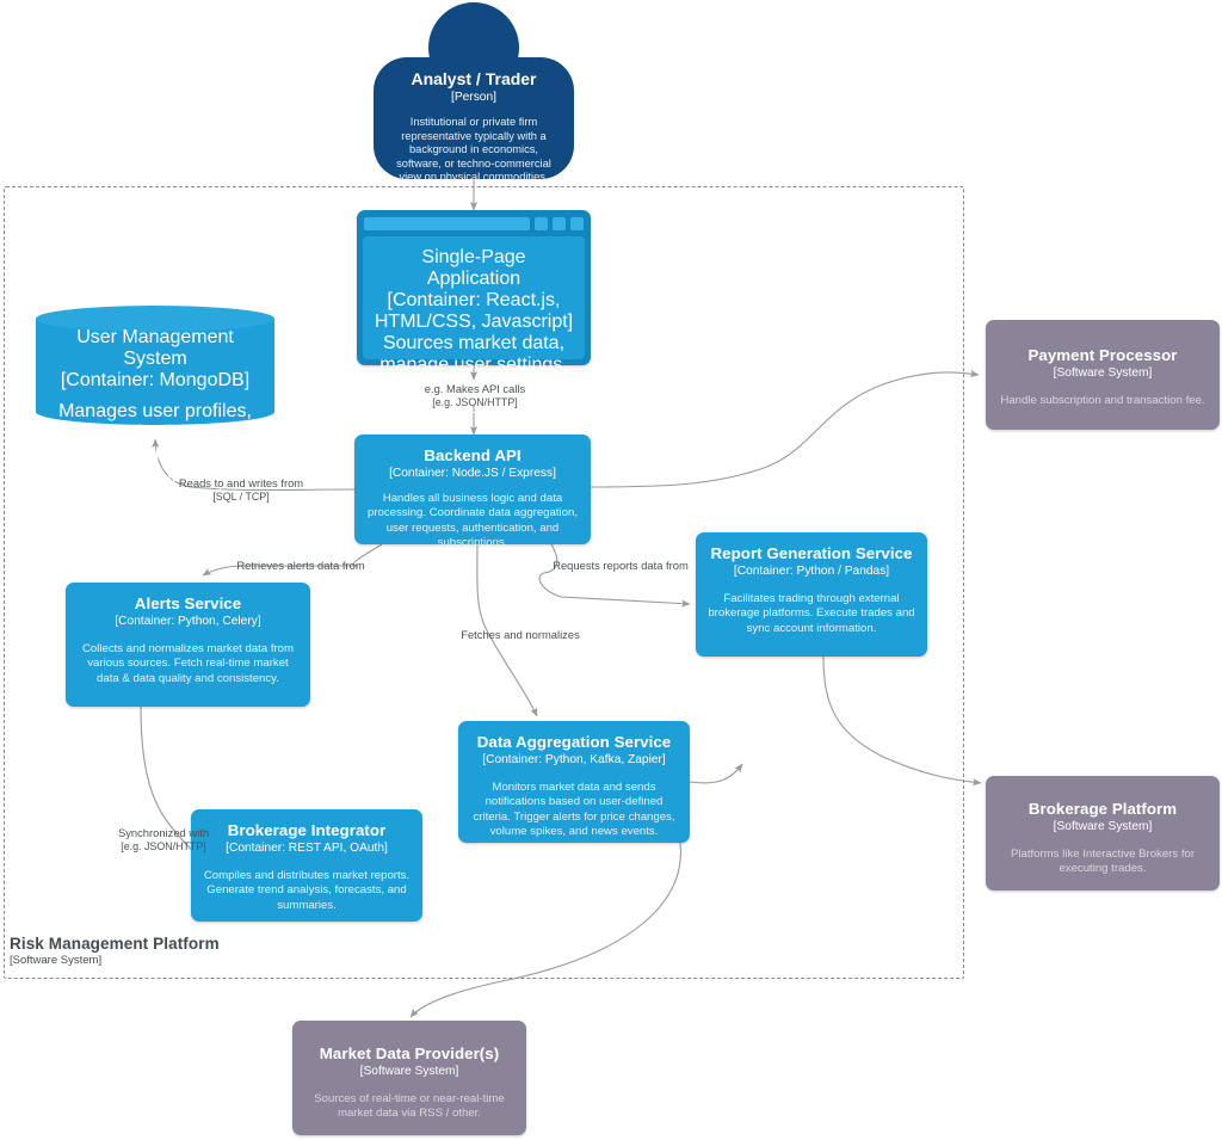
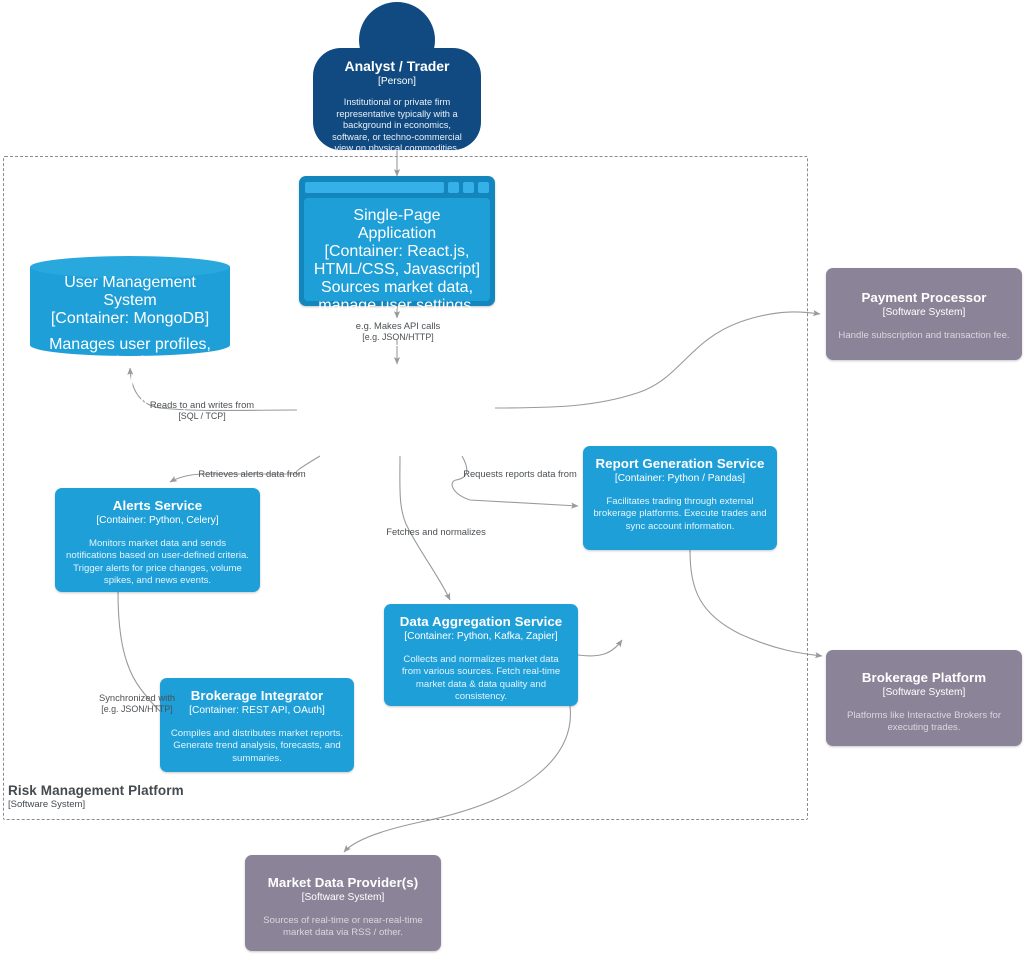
  Risk Management Platform
  [Software System]
  Analyst / Trader
  [Person]
  Institutional or private firm representative typically with a background in economics, software, or techno-commercial view on physical commodities.
  Single-Page Application
  [Container: React.js, HTML/CSS, Javascript]
  Sources market data, manage user settings, show alerts, generate reports.
  User Management System
  [Container: MongoDB]
  Manages user profiles, authentication, and subscriptions. Handle user sign-up/login. Manage subscription
- Backend API
- [Container: Node.JS / Express]
- Handles all business logic and data processing. Coordinate data aggregation, user requests, authentication, and subscriptions.
  Alerts Service
  [Container: Python, Celery]
- Collects and normalizes market data from various sources. Fetch real-time market data & data quality and consistency.
+ Monitors market data and sends notifications based on user-defined criteria. Trigger alerts for price changes, volume spikes, and news events.
  Report Generation Service
  [Container: Python / Pandas]
  Facilitates trading through external brokerage platforms. Execute trades and sync account information.
  Data Aggregation Service
  [Container: Python, Kafka, Zapier]
- Monitors market data and sends notifications based on user-defined criteria. Trigger alerts for price changes, volume spikes, and news events.
+ Collects and normalizes market data from various sources. Fetch real-time market data & data quality and consistency.
  Brokerage Integrator
  [Container: REST API, OAuth]
  Compiles and distributes market reports. Generate trend analysis, forecasts, and summaries.
  Payment Processor
  [Software System]
  Handle subscription and transaction fee.
  Brokerage Platform
  [Software System]
  Platforms like Interactive Brokers for executing trades.
  Market Data Provider(s)
  [Software System]
  Sources of real-time or near-real-time market data via RSS / other.
  e.g. Makes API calls
  [e.g. JSON/HTTP]
  Reads to and writes from
  [SQL / TCP]
  Retrieves alerts data from
  Requests reports data from
  Fetches and normalizes
  Synchronized with
  [e.g. JSON/HTTP]
